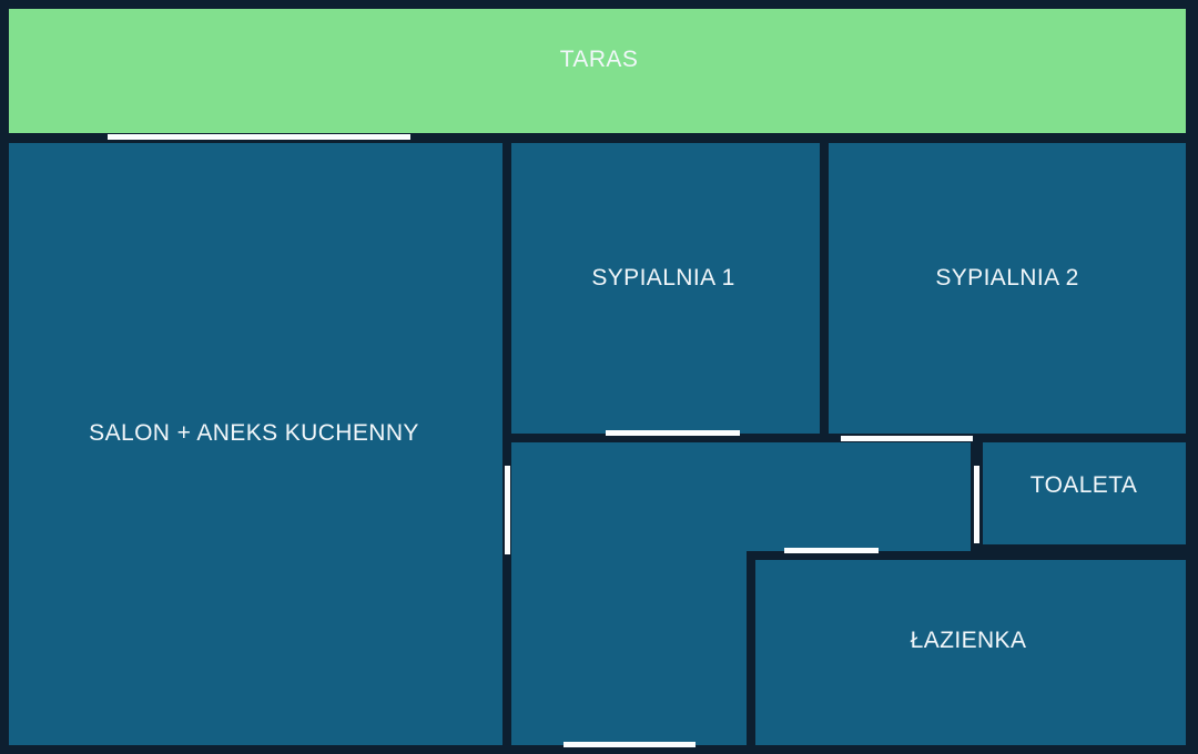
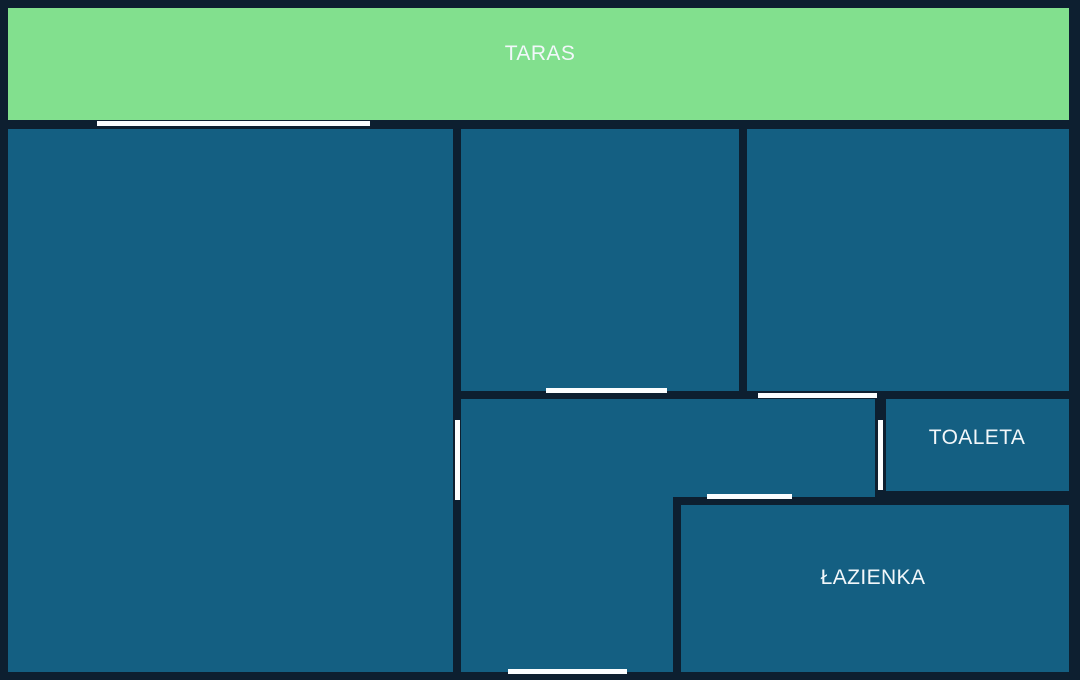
  TARAS
- SALON + ANEKS KUCHENNY
- SYPIALNIA 1
- SYPIALNIA 2
  TOALETA
  ŁAZIENKA
